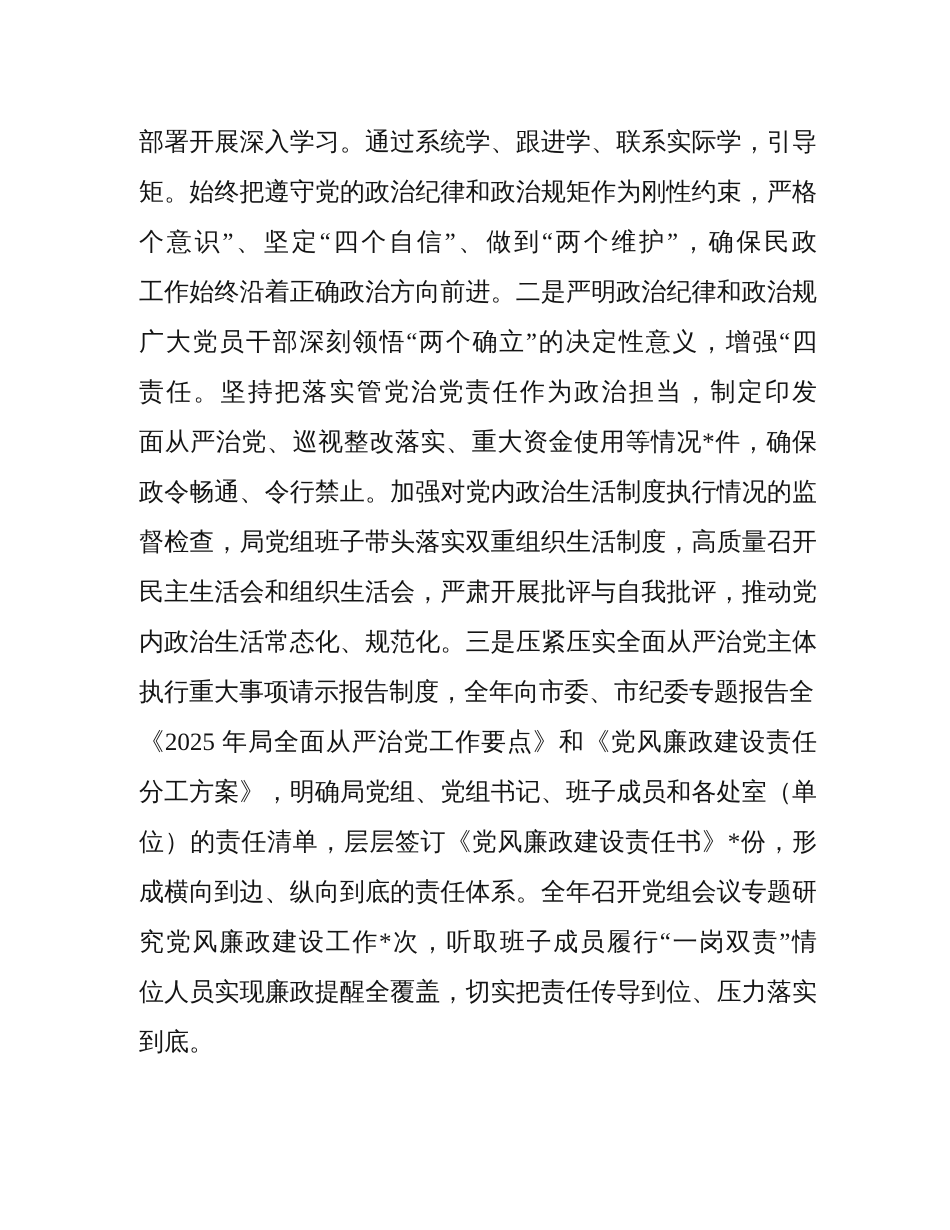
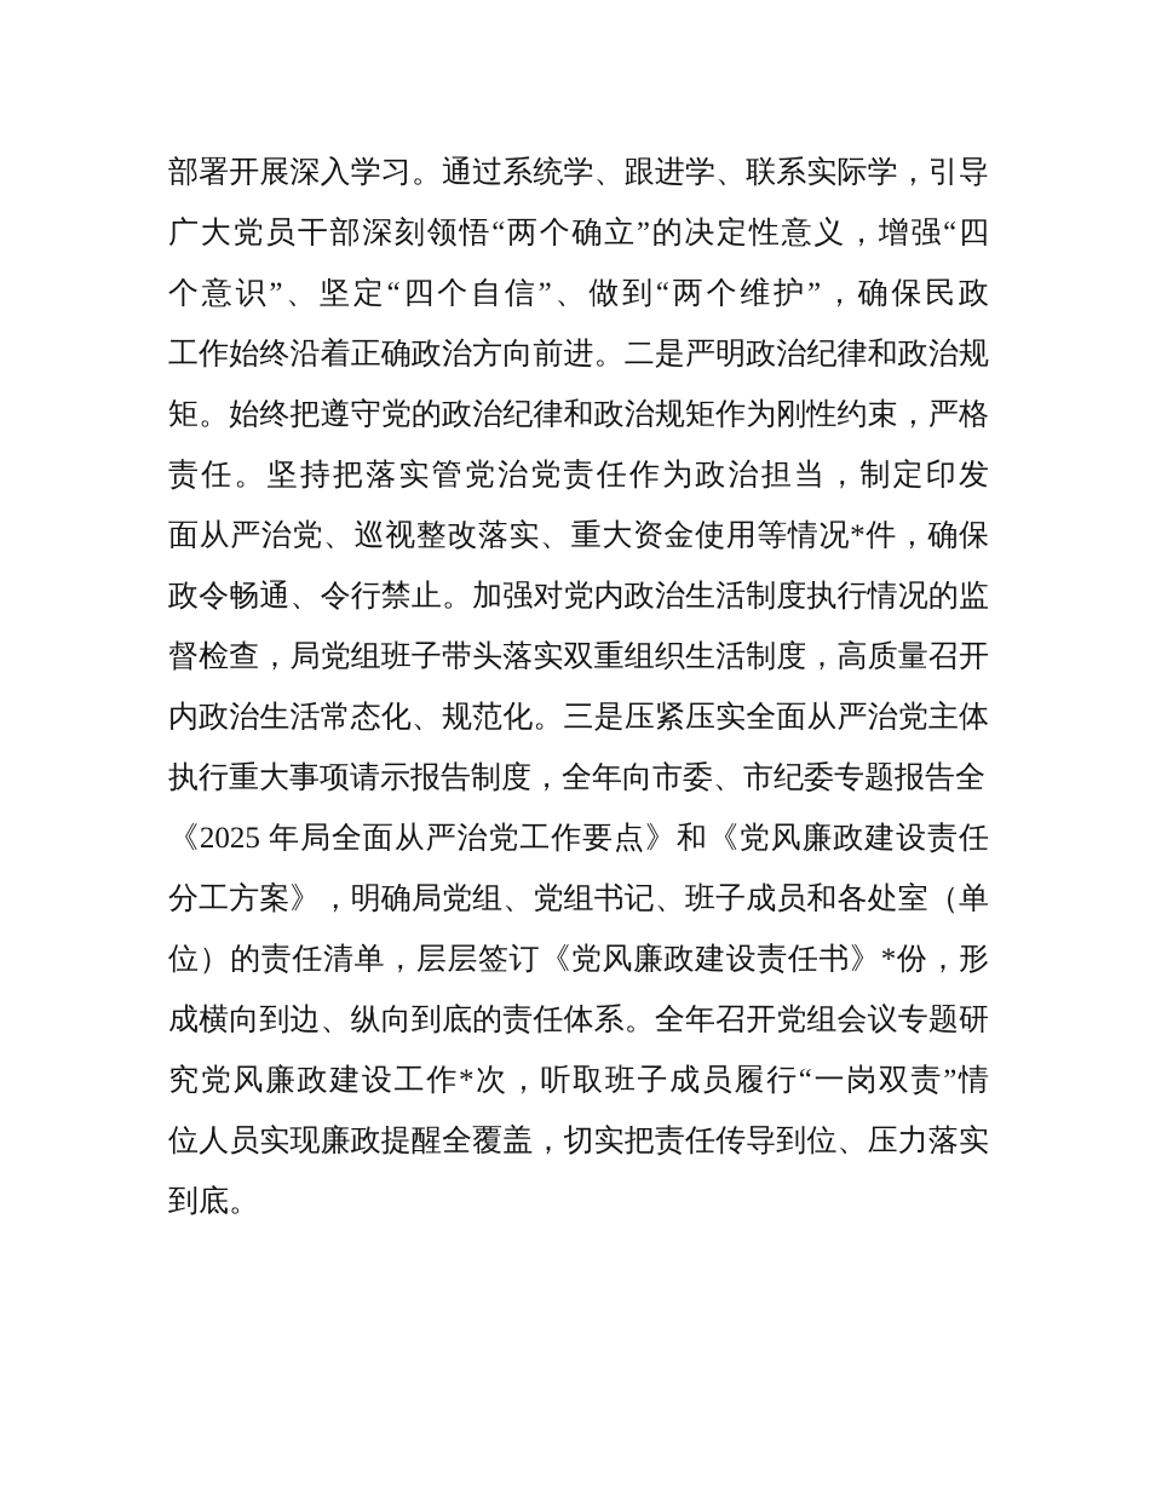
  部署开展深入学习。通过系统学、跟进学、联系实际学，引导
- 矩。始终把遵守党的政治纪律和政治规矩作为刚性约束，严格
+ 广大党员干部深刻领悟“两个确立”的决定性意义，增强“四
  个意识”、坚定“四个自信”、做到“两个维护”，确保民政
  工作始终沿着正确政治方向前进。二是严明政治纪律和政治规
- 广大党员干部深刻领悟“两个确立”的决定性意义，增强“四
+ 矩。始终把遵守党的政治纪律和政治规矩作为刚性约束，严格
  责任。坚持把落实管党治党责任作为政治担当，制定印发
  面从严治党、巡视整改落实、重大资金使用等情况*件，确保
  政令畅通、令行禁止。加强对党内政治生活制度执行情况的监
  督检查，局党组班子带头落实双重组织生活制度，高质量召开
- 民主生活会和组织生活会，严肃开展批评与自我批评，推动党
  内政治生活常态化、规范化。三是压紧压实全面从严治党主体
  执行重大事项请示报告制度，全年向市委、市纪委专题报告全
  《2025 年局全面从严治党工作要点》和《党风廉政建设责任
  分工方案》，明确局党组、党组书记、班子成员和各处室（单
  位）的责任清单，层层签订《党风廉政建设责任书》*份，形
  成横向到边、纵向到底的责任体系。全年召开党组会议专题研
  究党风廉政建设工作*次，听取班子成员履行“一岗双责”情
  位人员实现廉政提醒全覆盖，切实把责任传导到位、压力落实
  到底。
